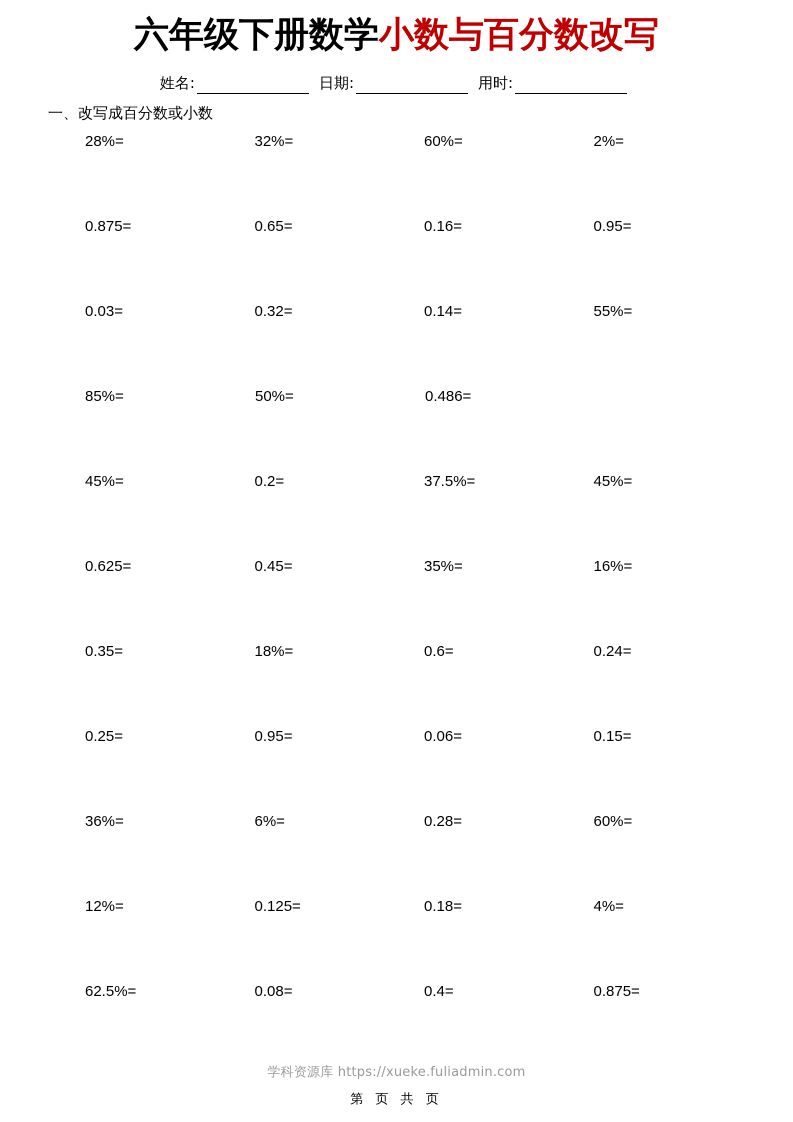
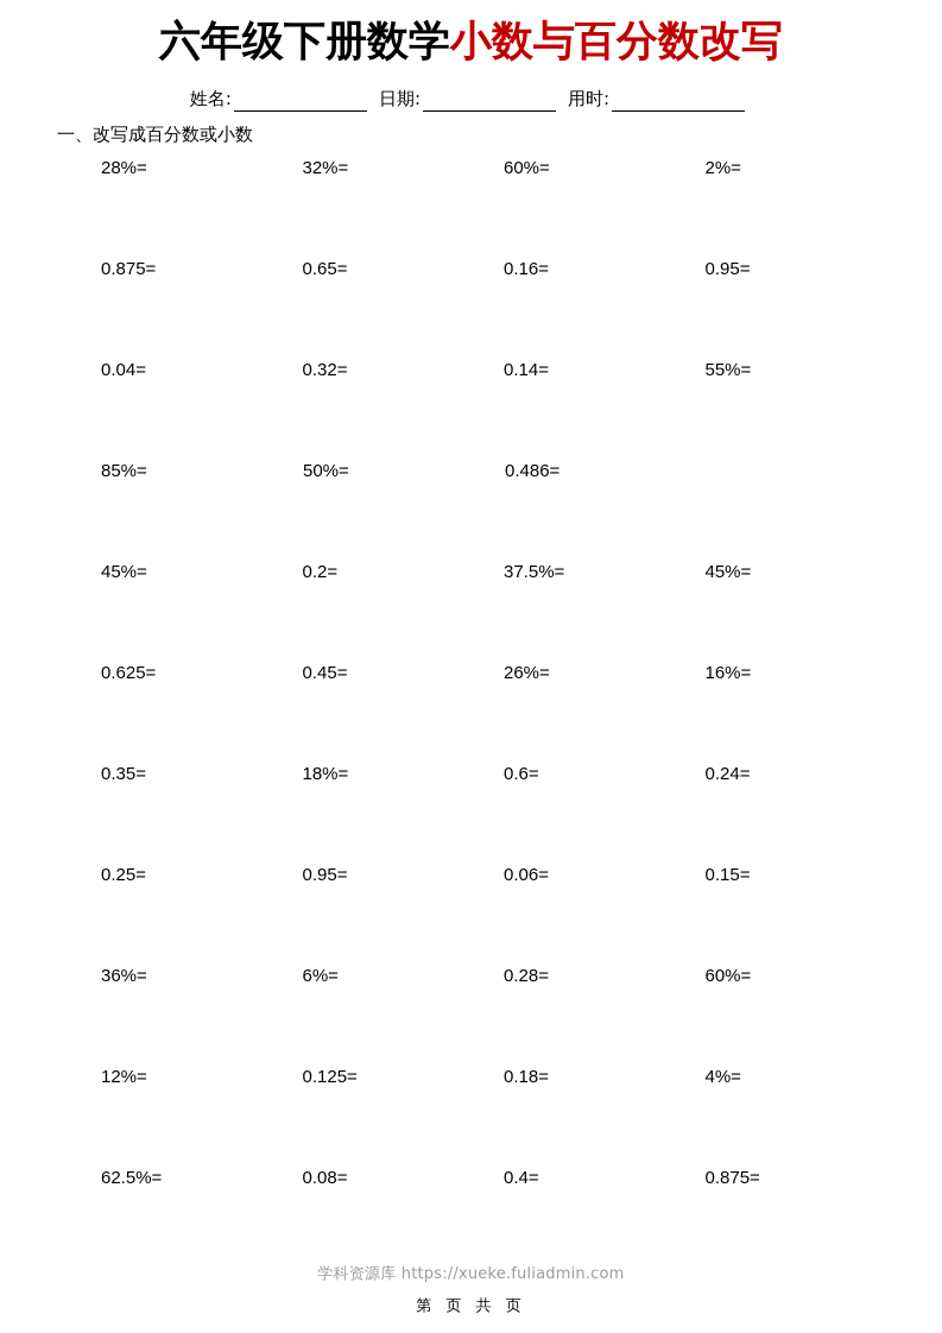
  六年级下册数学小数与百分数改写
  姓名: 日期: 用时:
  一、改写成百分数或小数
  28%=
  32%=
  60%=
  2%=
  0.875=
  0.65=
  0.16=
  0.95=
- 0.03=
+ 0.04=
  0.32=
  0.14=
  55%=
  85%=
  50%=
  0.486=
  45%=
  0.2=
  37.5%=
  45%=
  0.625=
  0.45=
- 35%=
+ 26%=
  16%=
  0.35=
  18%=
  0.6=
  0.24=
  0.25=
  0.95=
  0.06=
  0.15=
  36%=
  6%=
  0.28=
  60%=
  12%=
  0.125=
  0.18=
  4%=
  62.5%=
  0.08=
  0.4=
  0.875=
  学科资源库 https://xueke.fuliadmin.com
  第 页 共 页
